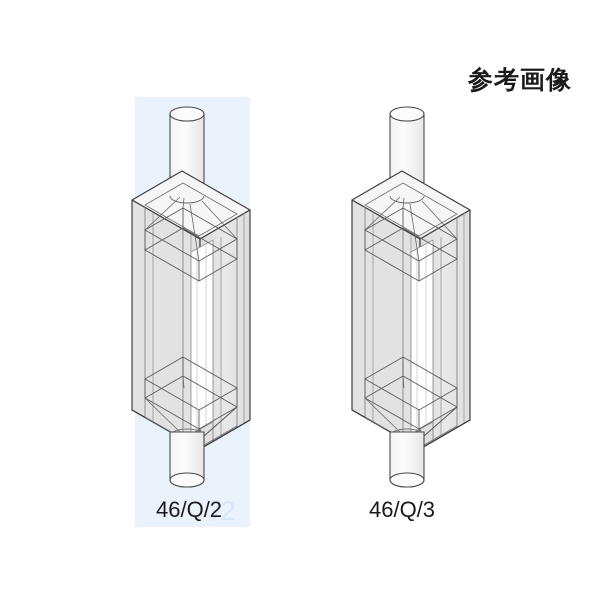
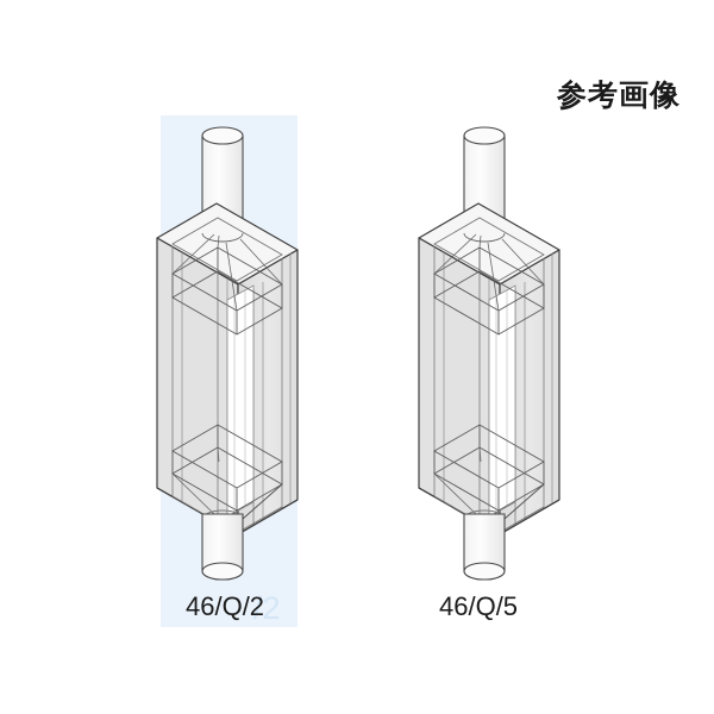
  /2
  46/Q/2
- 46/Q/3
+ 46/Q/5
  参考画像
